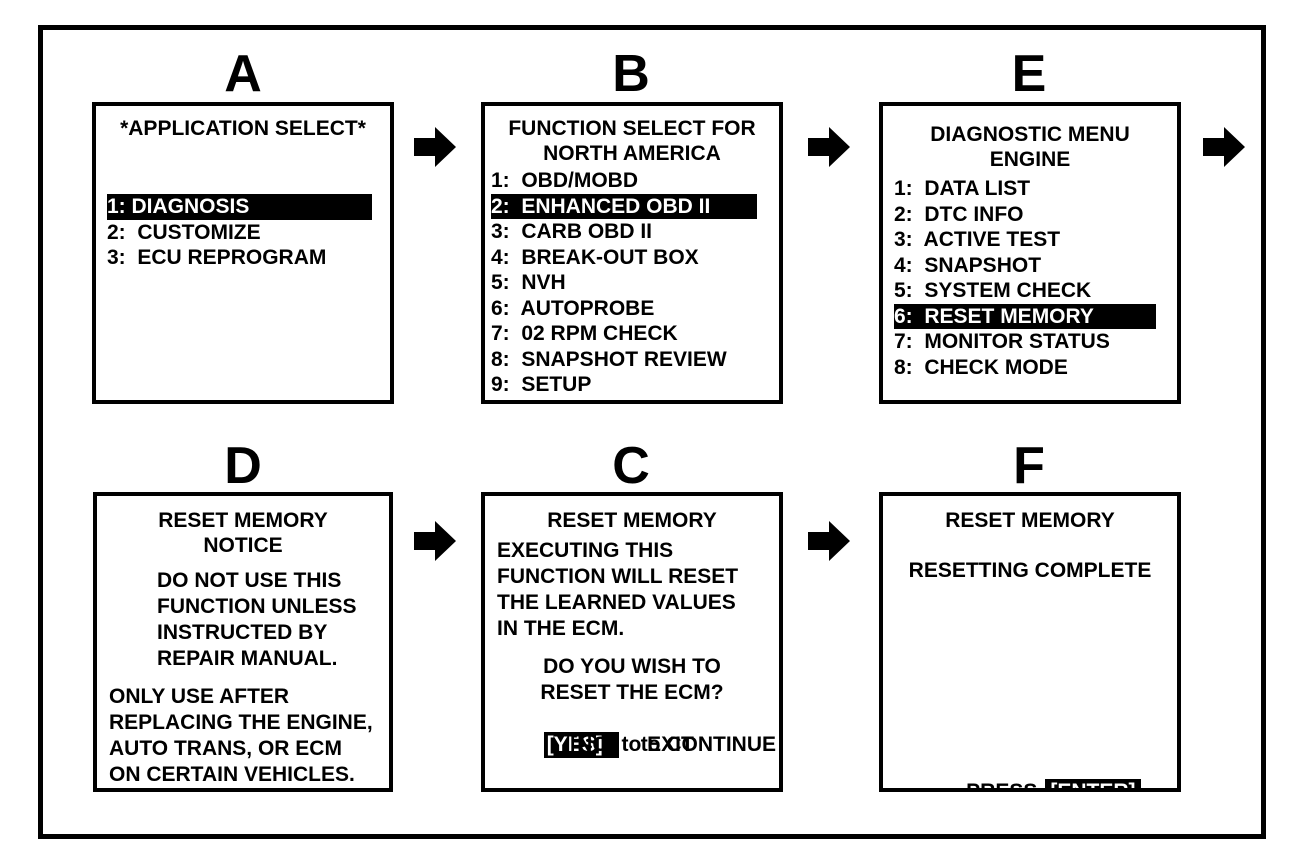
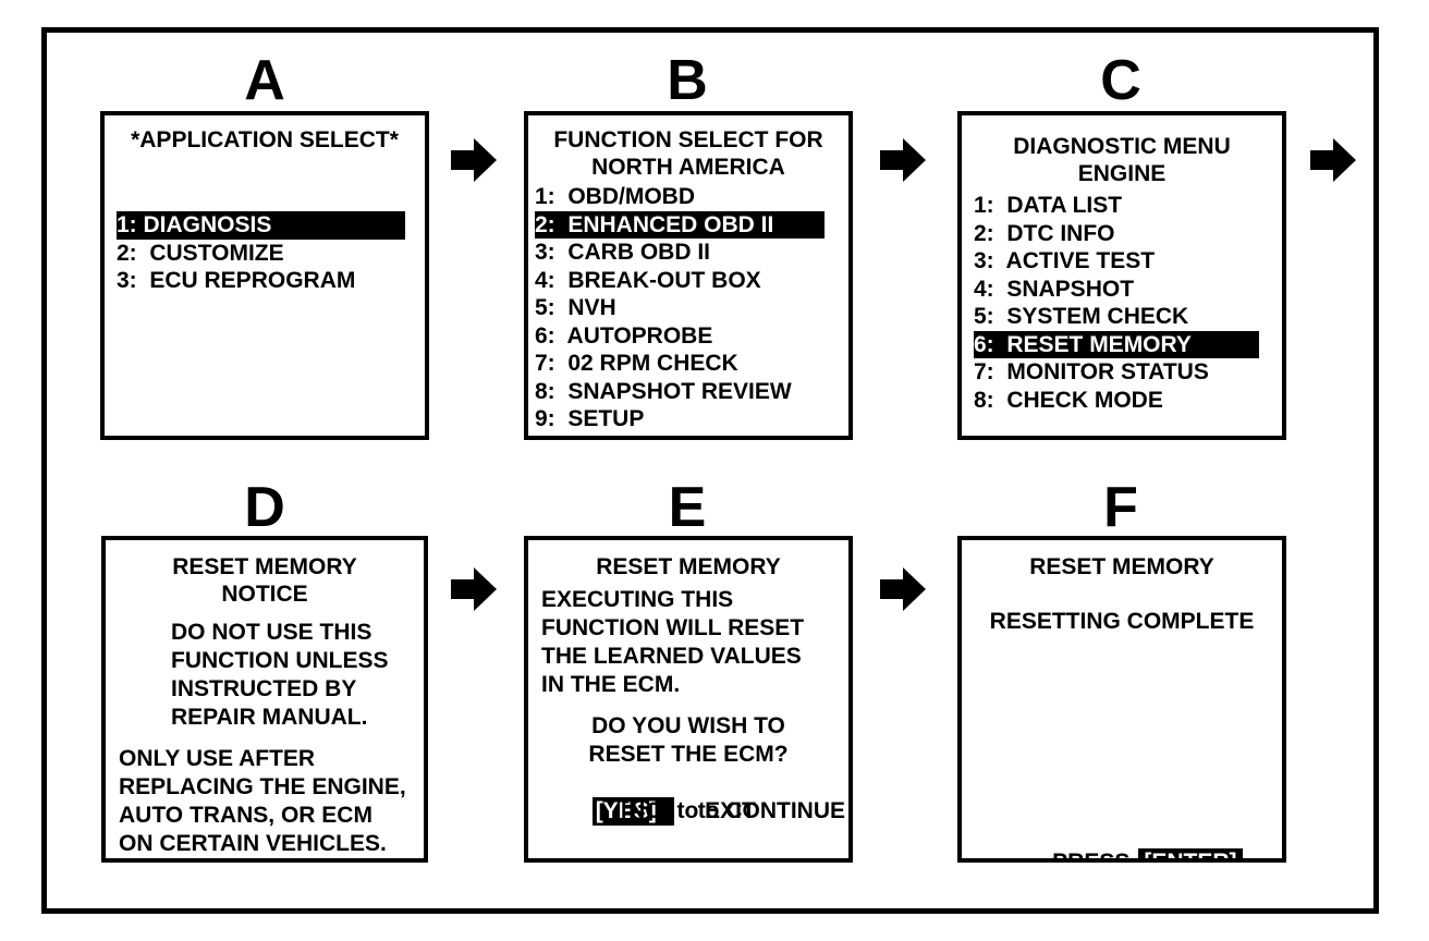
  A
  *APPLICATION SELECT*
  1: DIAGNOSIS
  2: CUSTOMIZE
  3: ECU REPROGRAM
  B
  FUNCTION SELECT FOR
  NORTH AMERICA
  1: OBD/MOBD
  2: ENHANCED OBD II
  3: CARB OBD II
  4: BREAK-OUT BOX
  5: NVH
  6: AUTOPROBE
  7: 02 RPM CHECK
  8: SNAPSHOT REVIEW
  9: SETUP
- E
+ C
  DIAGNOSTIC MENU
  ENGINE
  1: DATA LIST
  2: DTC INFO
  3: ACTIVE TEST
  4: SNAPSHOT
  5: SYSTEM CHECK
  6: RESET MEMORY
  7: MONITOR STATUS
  8: CHECK MODE
  D
  RESET MEMORY
  NOTICE
  DO NOT USE THIS
  FUNCTION UNLESS
  INSTRUCTED BY
  REPAIR MANUAL.
  ONLY USE AFTER
  REPLACING THE ENGINE,
  AUTO TRANS, OR ECM
  ON CERTAIN VEHICLES.
- C
+ E
  RESET MEMORY
  EXECUTING THIS
  FUNCTION WILL RESET
  THE LEARNED VALUES
  IN THE ECM.
  DO YOU WISH TO
  RESET THE ECM?
  [YES] to CONTINUE
  [NO] to EXIT
  F
  RESET MEMORY
  RESETTING COMPLETE
